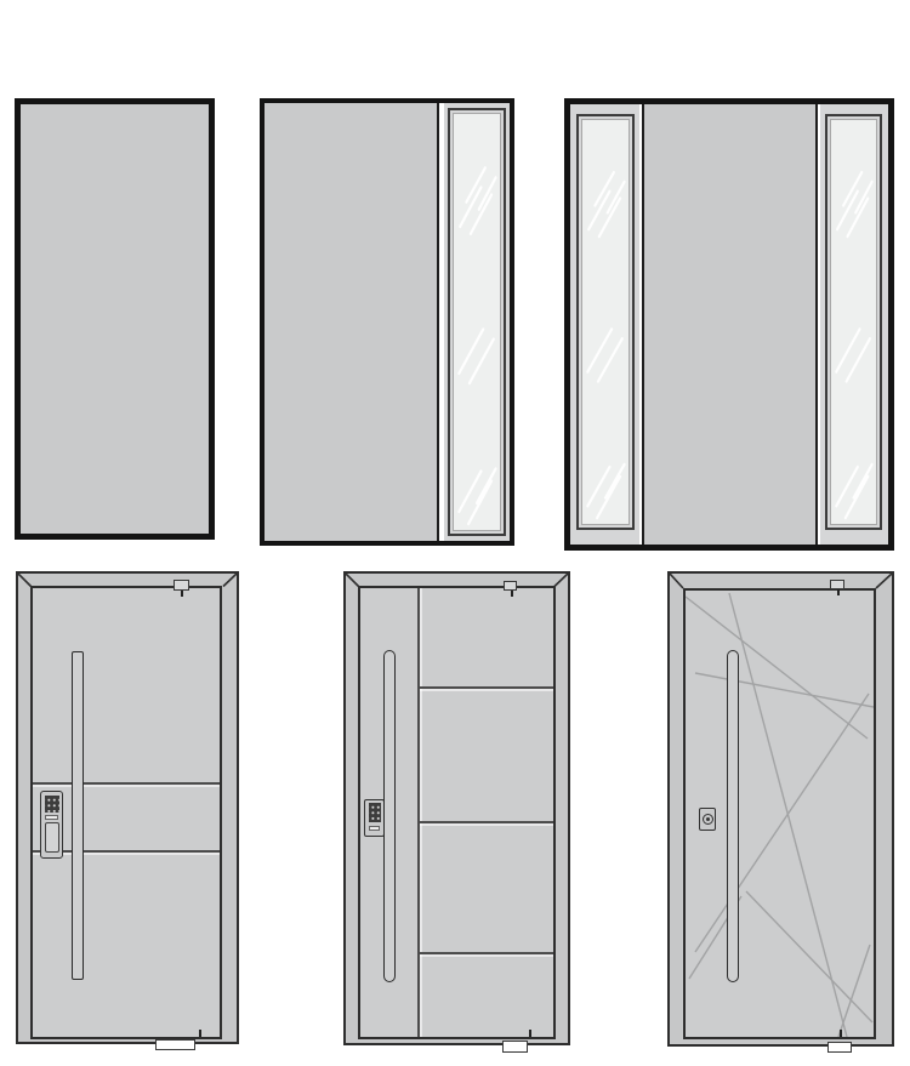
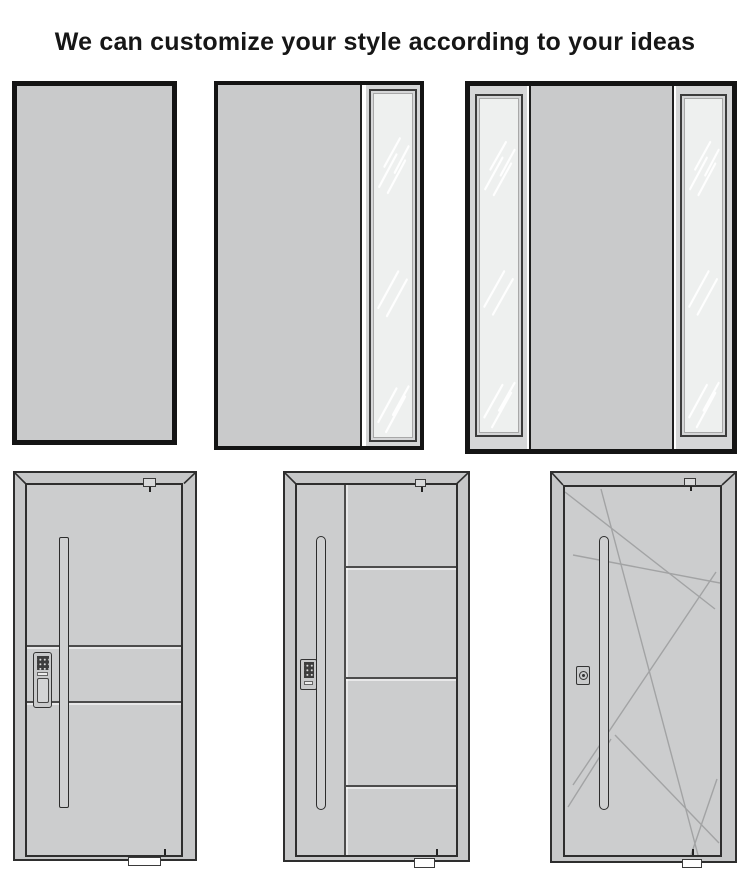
+ We can customize your style according to your ideas
